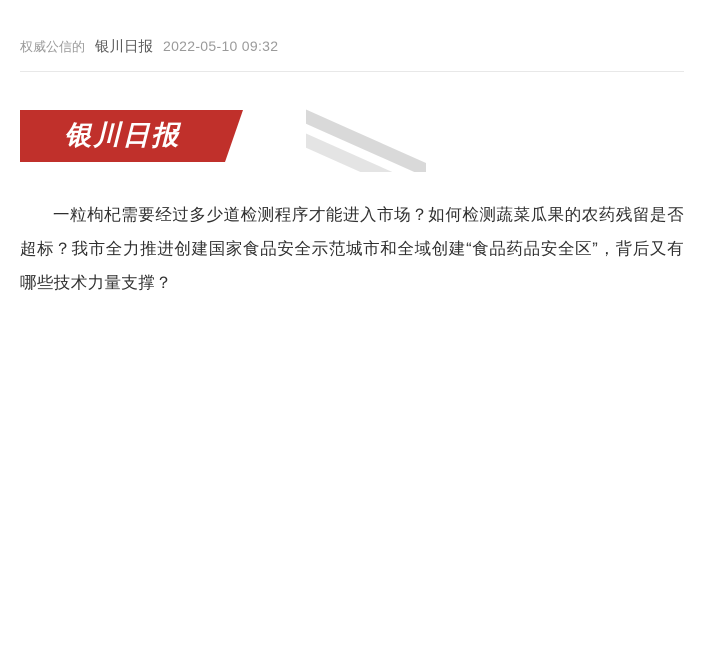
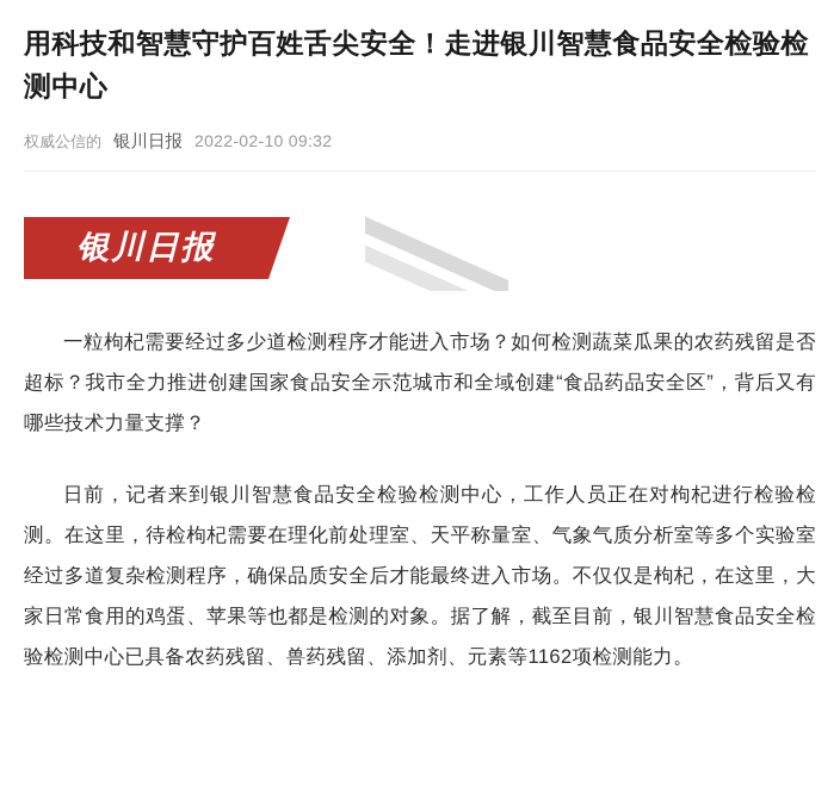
+ 用科技和智慧守护百姓舌尖安全！走进银川智慧食品安全检验检测中心
  权威公信的
  银川日报
- 2022-05-10 09:32
+ 2022-02-10 09:32
  银川日报
  一粒枸杞需要经过多少道检测程序才能进入市场？如何检测蔬菜瓜果的农药残留是否超标？我市全力推进创建国家食品安全示范城市和全域创建“食品药品安全区”，背后又有哪些技术力量支撑？
+ 日前，记者来到银川智慧食品安全检验检测中心，工作人员正在对枸杞进行检验检测。在这里，待检枸杞需要在理化前处理室、天平称量室、气象气质分析室等多个实验室经过多道复杂检测程序，确保品质安全后才能最终进入市场。不仅仅是枸杞，在这里，大家日常食用的鸡蛋、苹果等也都是检测的对象。据了解，截至目前，银川智慧食品安全检验检测中心已具备农药残留、兽药残留、添加剂、元素等1162项检测能力。
